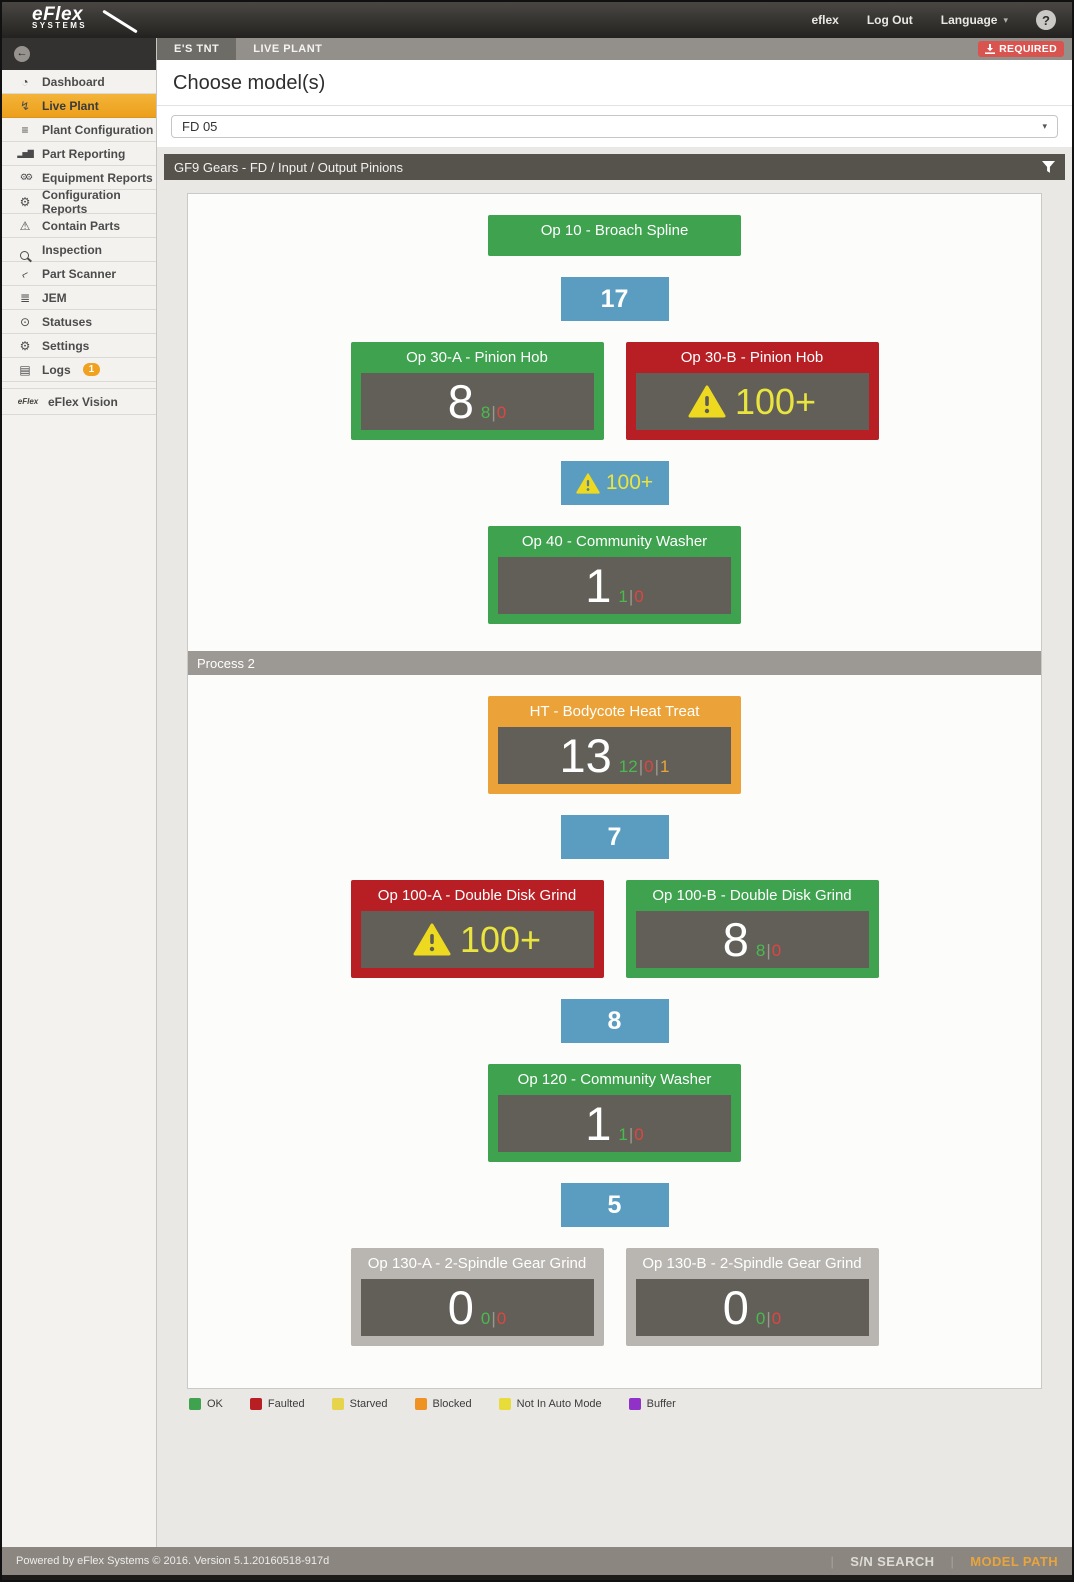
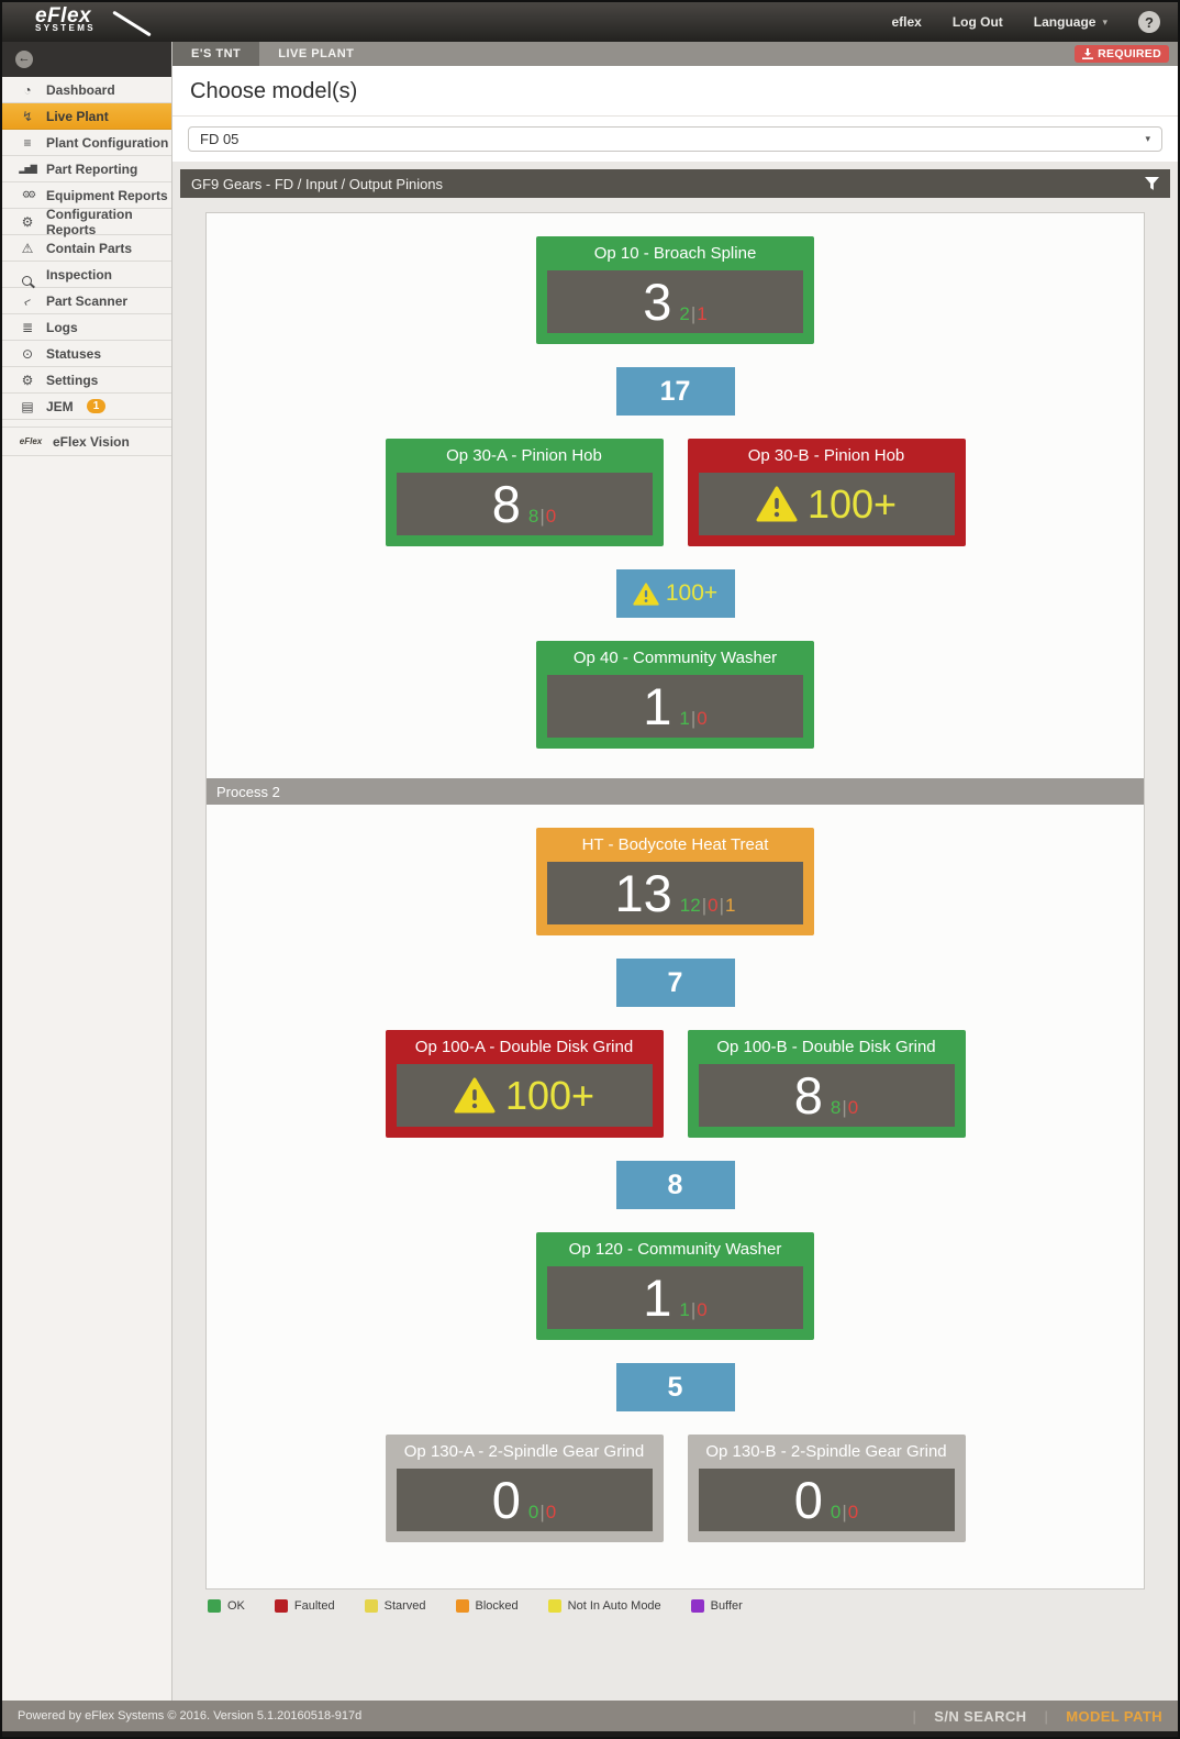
  eFlex
  SYSTEMS
  eflex
  Log Out
  Language
  ▾
  ?
  ←
  ◔
  Dashboard
  ↯
  Live Plant
  ≡
  Plant Configuration
  ▂▅▇
  Part Reporting
  ⚙⚙
  Equipment Reports
  ⚙
  Configuration Reports
  ⚠
  Contain Parts
  Inspection
  Part Scanner
  ≣
- JEM
+ Logs
  ⊙
  Statuses
  ⚙
  Settings
  ▤
- Logs
+ JEM
  1
  eFlex
  eFlex Vision
  E'S TNT
  LIVE PLANT
  REQUIRED
  Choose model(s)
  FD 05
  ▾
  GF9 Gears - FD / Input / Output Pinions
  Op 10 - Broach Spline
+ 3
+ 2|1
  17
  Op 30-A - Pinion Hob
  8
  8|0
  Op 30-B - Pinion Hob
  100+
  100+
  Op 40 - Community Washer
  1
  1|0
  Process 2
  HT - Bodycote Heat Treat
  13
  12|0|1
  7
  Op 100-A - Double Disk Grind
  100+
  Op 100-B - Double Disk Grind
  8
  8|0
  8
  Op 120 - Community Washer
  1
  1|0
  5
  Op 130-A - 2-Spindle Gear Grind
  0
  0|0
  Op 130-B - 2-Spindle Gear Grind
  0
  0|0
  OK
  Faulted
  Starved
  Blocked
  Not In Auto Mode
  Buffer
  Powered by eFlex Systems © 2016. Version 5.1.20160518-917d
  S/N SEARCH
  MODEL PATH
